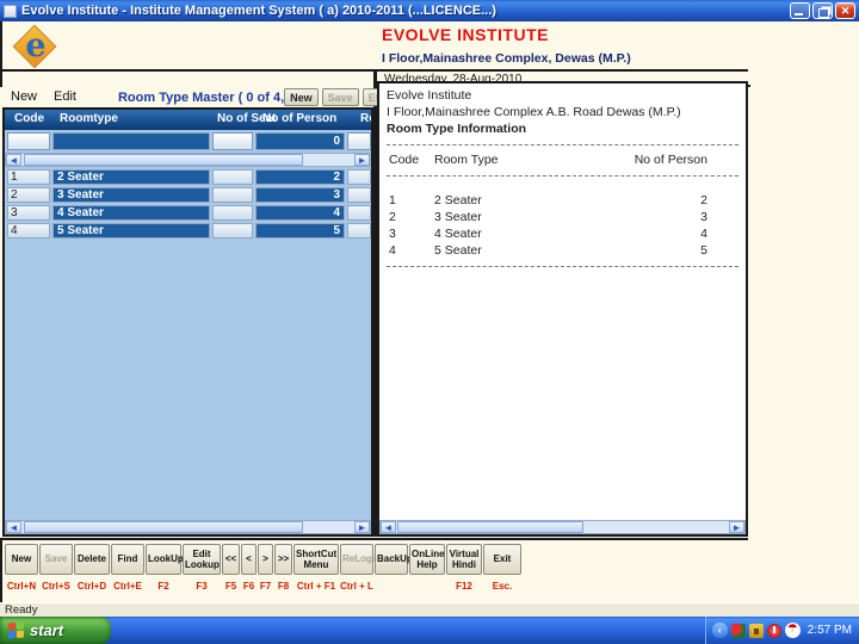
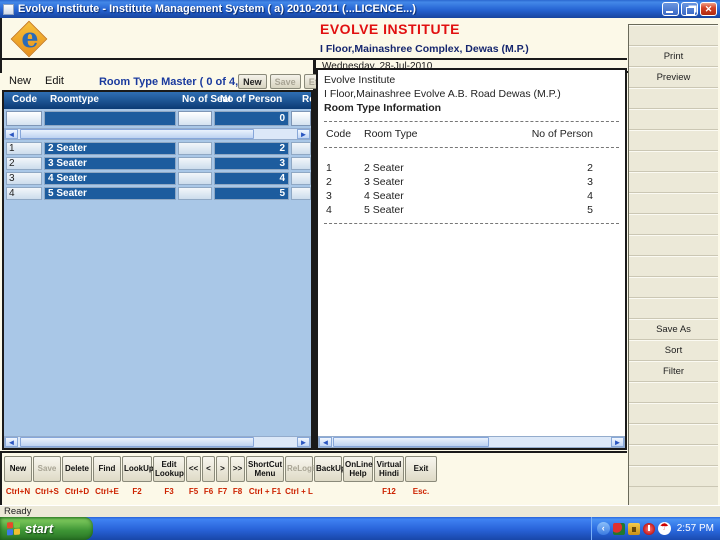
  Evolve Institute - Institute Management System ( a) 2010-2011 (...LICENCE...)
  ✕
  e
  EVOLVE INSTITUTE
  I Floor,Mainashree Complex, Dewas (M.P.)
- Wednesday, 28-Aug-2010
+ Wednesday, 28-Jul-2010
  New
  Edit
  Room Type Master ( 0 of 4,
  New
  Save
  Code
  Roomtype
  No of Seat
  No of Person
  0
  ◄
  ►
  1
  2 Seater
  2
  2
  3 Seater
  3
  3
  4 Seater
  4
  4
  5 Seater
  5
  ◄
  ►
  Evolve Institute
- I Floor,Mainashree Complex A.B. Road Dewas (M.P.)
+ I Floor,Mainashree Evolve A.B. Road Dewas (M.P.)
  Room Type Information
  Code
  Room Type
  No of Person
  1
  2 Seater
  2
  2
  3 Seater
  3
  3
  4 Seater
  4
  4
  5 Seater
  5
  ◄
  ►
  New
  Ctrl+N
  Save
  Ctrl+S
  Delete
  Ctrl+D
  Find
  Ctrl+E
  LookUp
  F2
  Edit Lookup
  F3
  <<
  F5
  <
  F6
  >
  F7
  >>
  F8
  ShortCut Menu
  Ctrl + F1
  ReLogi
  Ctrl + L
  BackU
  OnLine Help
  Virtual Hindi
  F12
  Exit
  Esc.
+ Print
+ Preview
+ Save As
+ Sort
+ Filter
  Ready
  start
  ‹
  ☂
  2:57 PM
